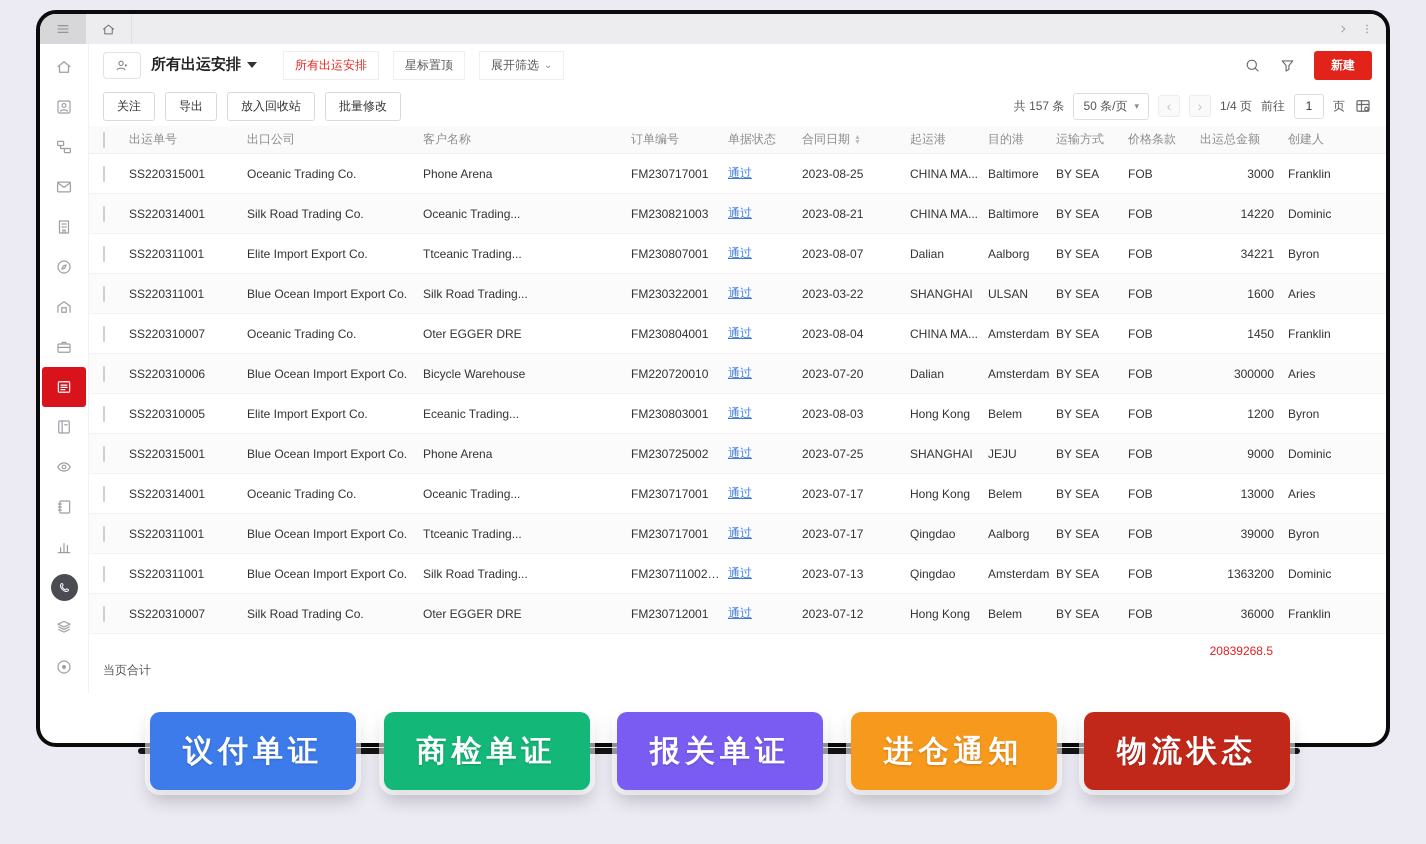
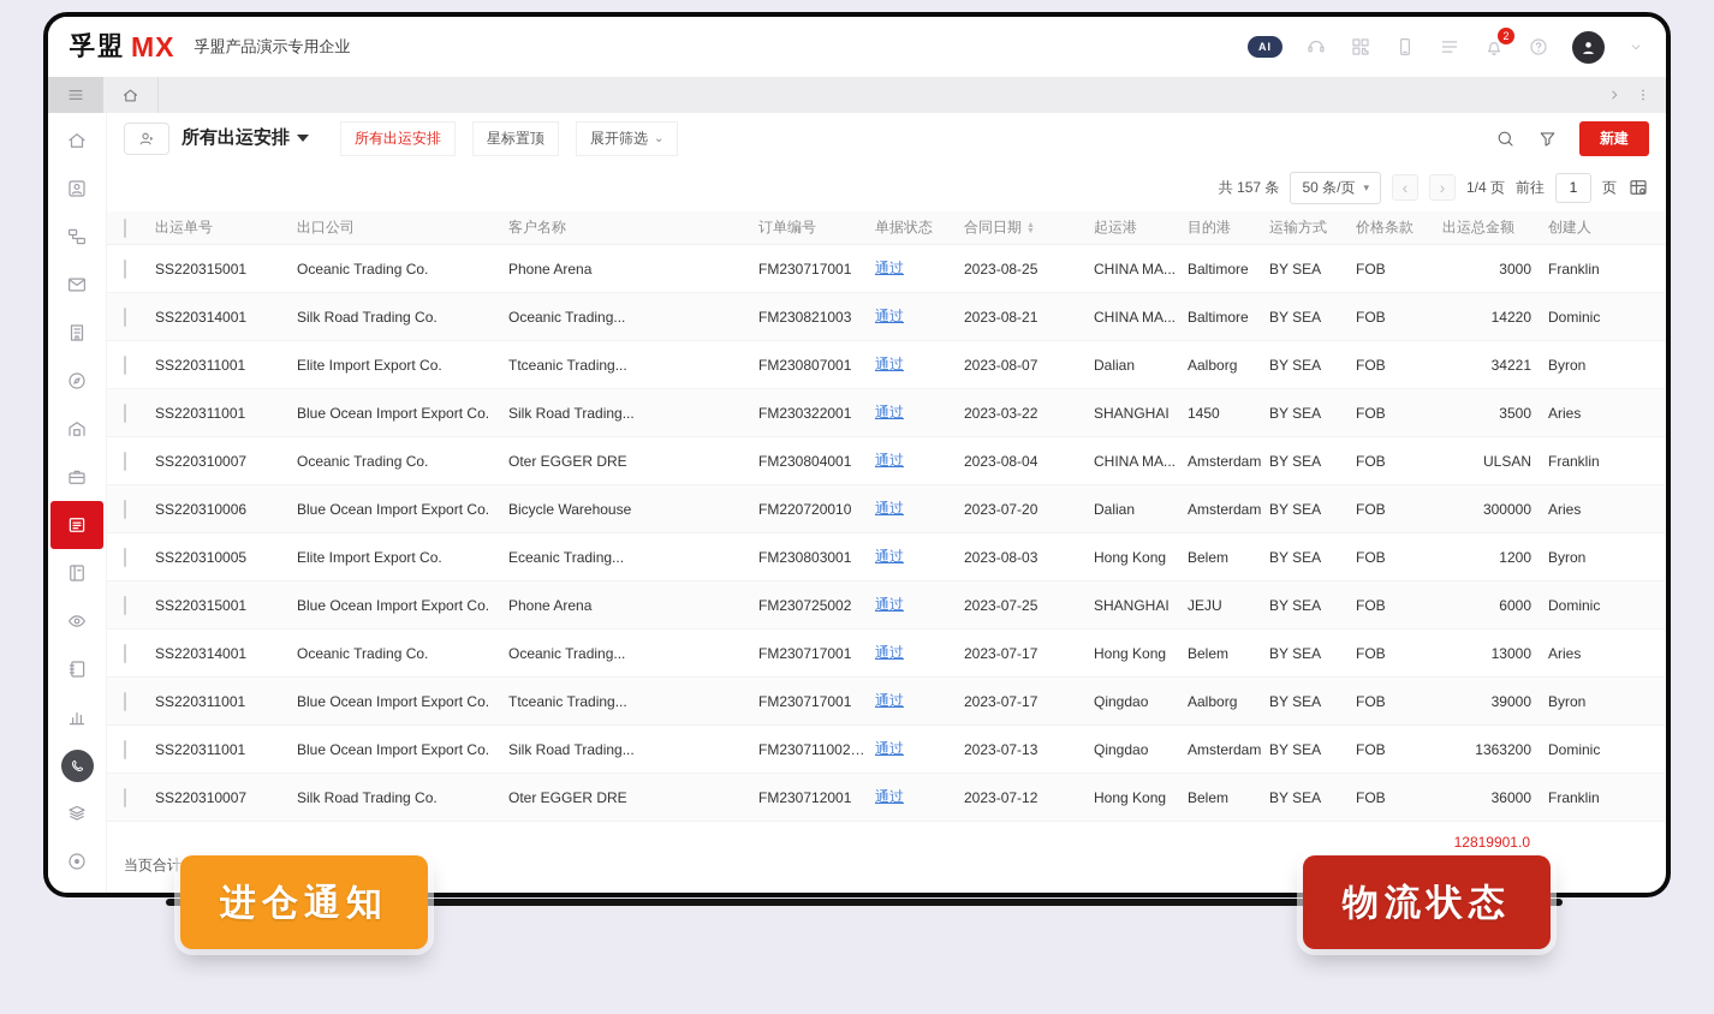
+ 孚盟
+ MX
+ 孚盟产品演示专用企业
+ AI
+ 2
  所有出运安排
  所有出运安排
  星标置顶
  展开筛选
  ⌄
  新建
- 关注
- 导出
- 放入回收站
- 批量修改
  共 157 条
  50 条/页
  ▾
  ‹
  ›
  1/4 页
  前往
  1
  页
  出运单号
  出口公司
  客户名称
  订单编号
  单据状态
  合同日期
  起运港
  目的港
  运输方式
  价格条款
  出运总金额
  创建人
  SS220315001
  Oceanic Trading Co.
  Phone Arena
  FM230717001
  通过
  2023-08-25
  CHINA MA...
  Baltimore
  BY SEA
  FOB
  3000
  Franklin
  SS220314001
  Silk Road Trading Co.
  Oceanic Trading...
  FM230821003
  通过
  2023-08-21
  CHINA MA...
  Baltimore
  BY SEA
  FOB
  14220
  Dominic
  SS220311001
  Elite Import Export Co.
  Ttceanic Trading...
  FM230807001
  通过
  2023-08-07
  Dalian
  Aalborg
  BY SEA
  FOB
  34221
  Byron
  SS220311001
  Blue Ocean Import Export Co.
  Silk Road Trading...
  FM230322001
  通过
  2023-03-22
  SHANGHAI
- ULSAN
+ 1450
  BY SEA
  FOB
- 1600
+ 3500
  Aries
  SS220310007
  Oceanic Trading Co.
  Oter EGGER DRE
  FM230804001
  通过
  2023-08-04
  CHINA MA...
  Amsterdam
  BY SEA
  FOB
- 1450
+ ULSAN
  Franklin
  SS220310006
  Blue Ocean Import Export Co.
  Bicycle Warehouse
  FM220720010
  通过
  2023-07-20
  Dalian
  Amsterdam
  BY SEA
  FOB
  300000
  Aries
  SS220310005
  Elite Import Export Co.
  Eceanic Trading...
  FM230803001
  通过
  2023-08-03
  Hong Kong
  Belem
  BY SEA
  FOB
  1200
  Byron
  SS220315001
  Blue Ocean Import Export Co.
  Phone Arena
  FM230725002
  通过
  2023-07-25
  SHANGHAI
  JEJU
  BY SEA
  FOB
- 9000
+ 6000
  Dominic
  SS220314001
  Oceanic Trading Co.
  Oceanic Trading...
  FM230717001
  通过
  2023-07-17
  Hong Kong
  Belem
  BY SEA
  FOB
  13000
  Aries
  SS220311001
  Blue Ocean Import Export Co.
  Ttceanic Trading...
  FM230717001
  通过
  2023-07-17
  Qingdao
  Aalborg
  BY SEA
  FOB
  39000
  Byron
  SS220311001
  Blue Ocean Import Export Co.
  Silk Road Trading...
  FM230711002,F...
  通过
  2023-07-13
  Qingdao
  Amsterdam
  BY SEA
  FOB
  1363200
  Dominic
  SS220310007
  Silk Road Trading Co.
  Oter EGGER DRE
  FM230712001
  通过
  2023-07-12
  Hong Kong
  Belem
  BY SEA
  FOB
  36000
  Franklin
  当页合计
- 20839268.5
+ 12819901.0
- 议付单证
- 商检单证
- 报关单证
  进仓通知
  物流状态
